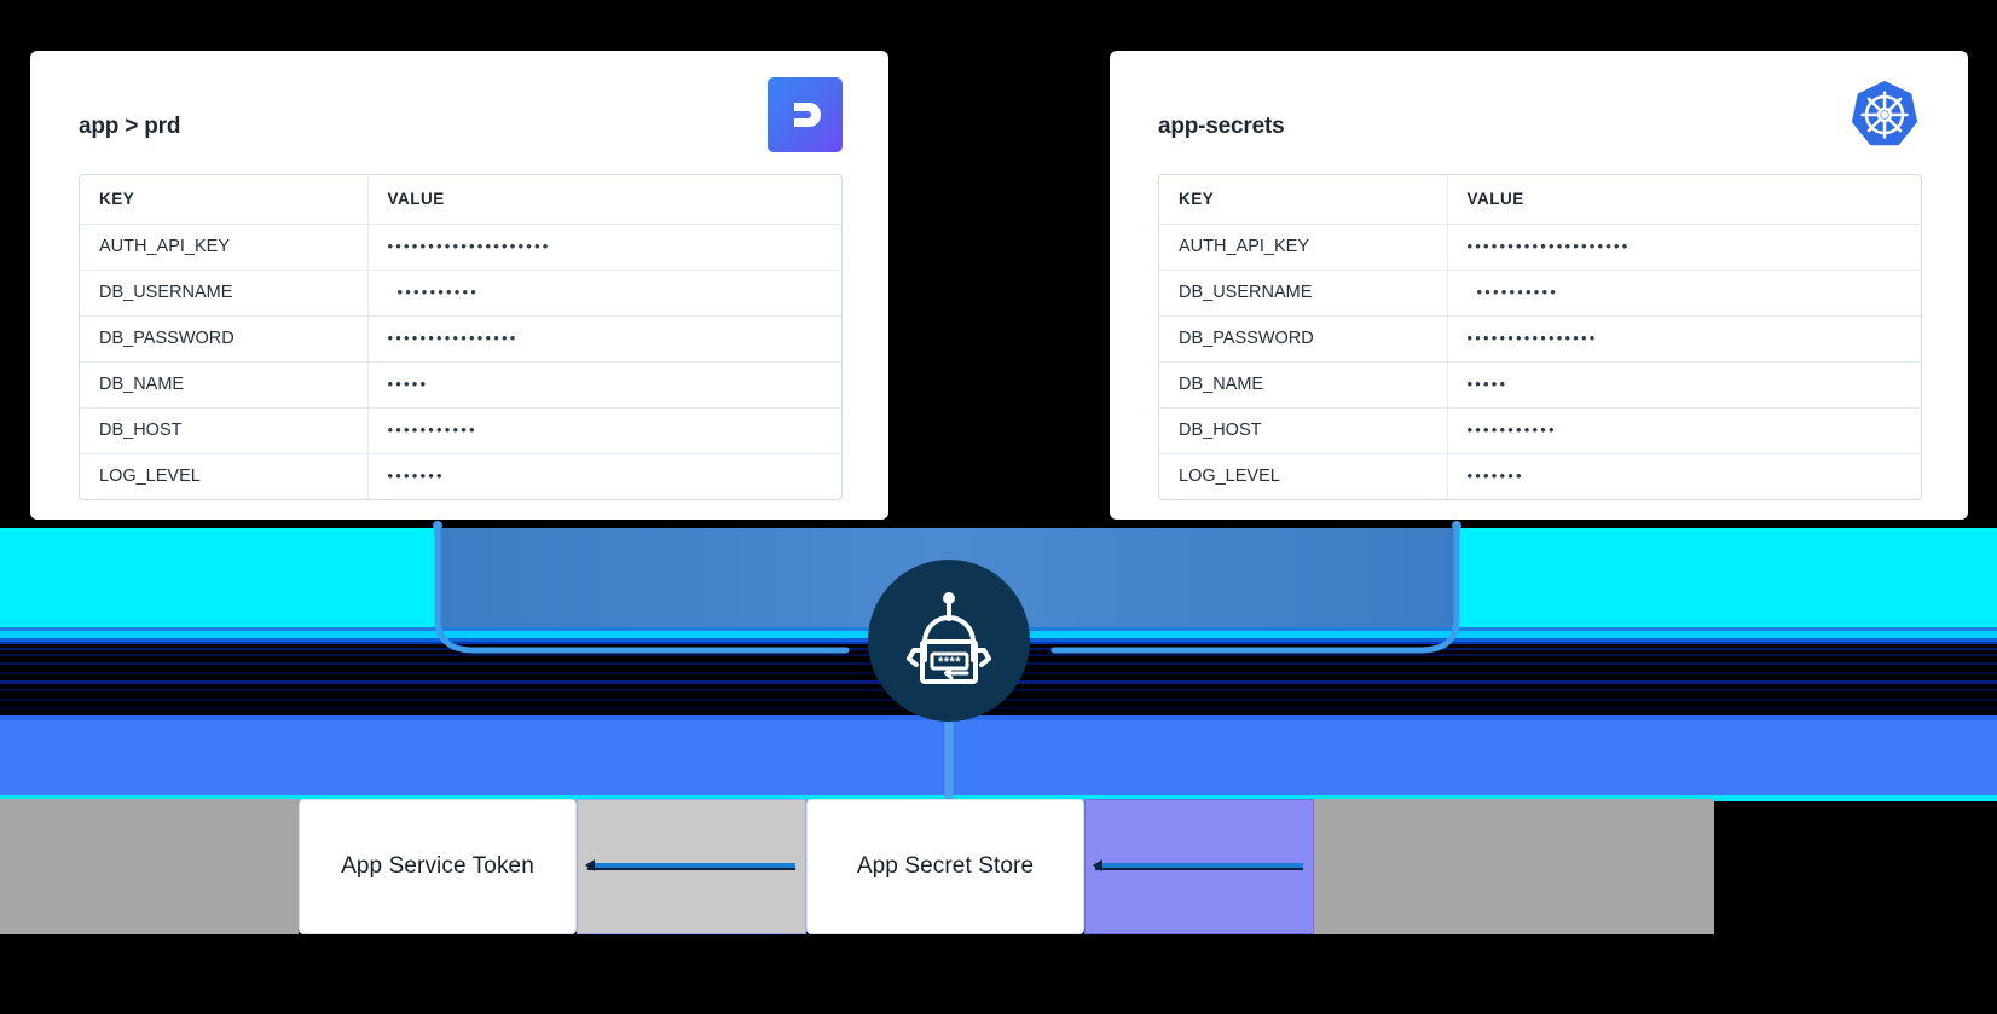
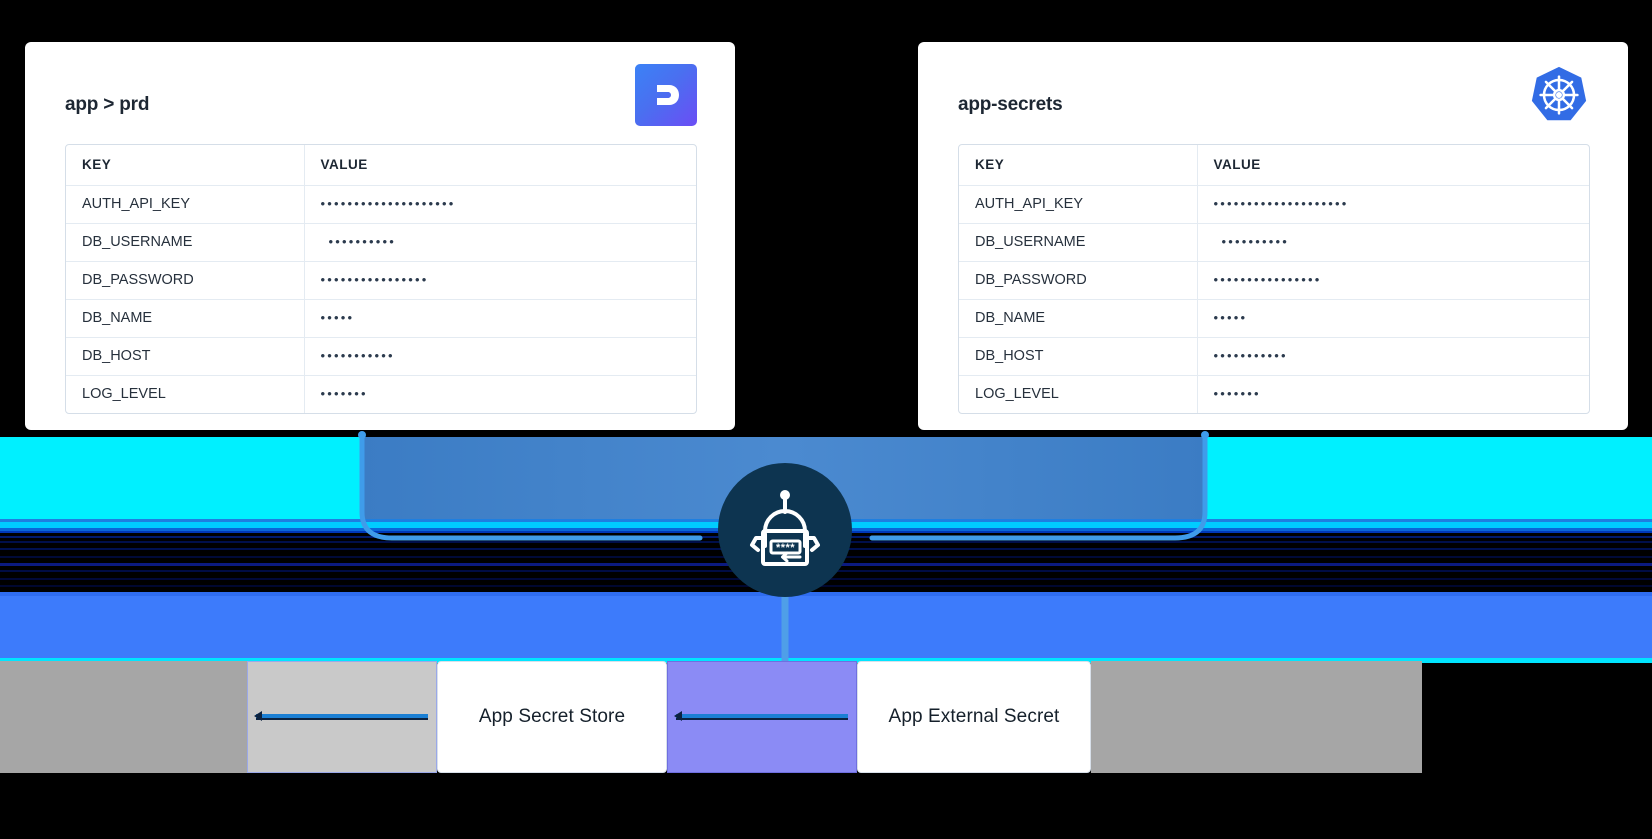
  app > prd
  KEY	VALUE
  AUTH_API_KEY	••••••••••••••••••••
  DB_USERNAME	••••••••••
  DB_PASSWORD	••••••••••••••••
  DB_NAME	•••••
  DB_HOST	•••••••••••
  LOG_LEVEL	•••••••
  app-secrets
  KEY	VALUE
  AUTH_API_KEY	••••••••••••••••••••
  DB_USERNAME	••••••••••
  DB_PASSWORD	••••••••••••••••
  DB_NAME	•••••
  DB_HOST	•••••••••••
  LOG_LEVEL	•••••••
  ****
- App Service Token
  App Secret Store
+ App External Secret
